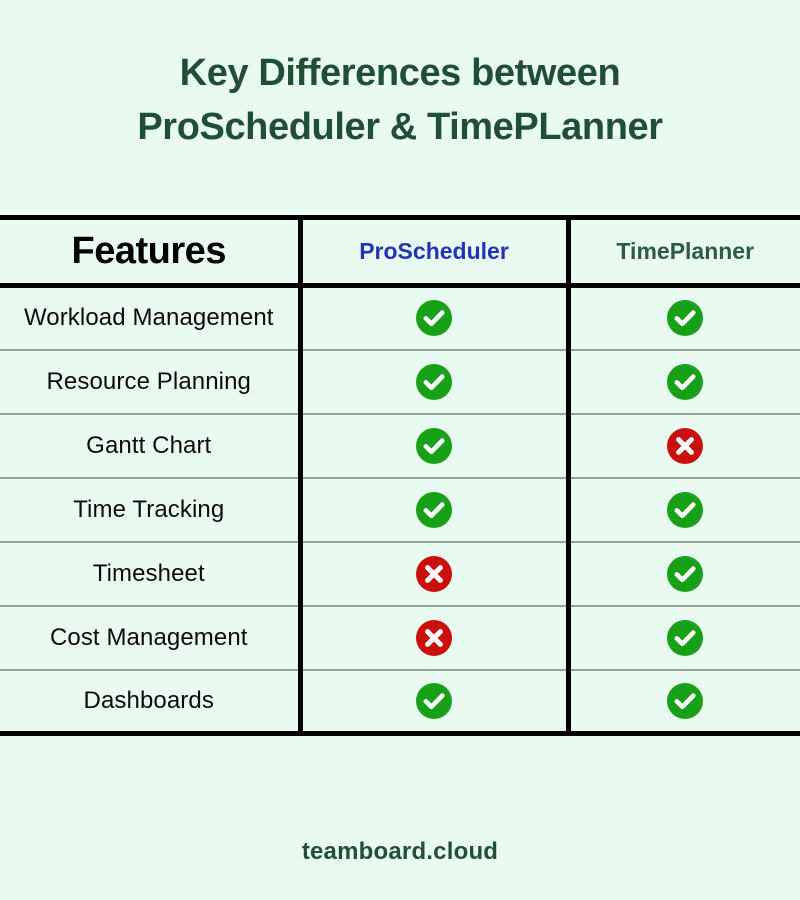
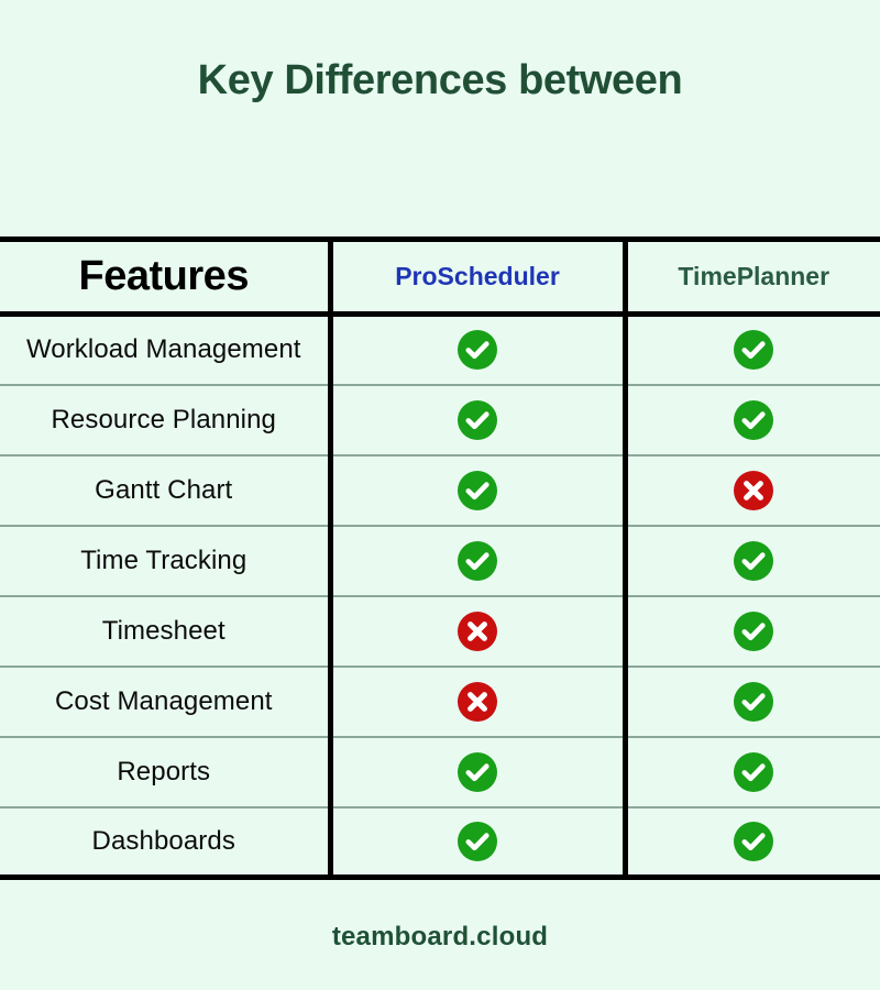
  Key Differences between
- ProScheduler & TimePLanner
  Features	ProScheduler	TimePlanner
  Workload Management
  Resource Planning
  Gantt Chart
  Time Tracking
  Timesheet
  Cost Management
+ Reports
  Dashboards
  teamboard.cloud
